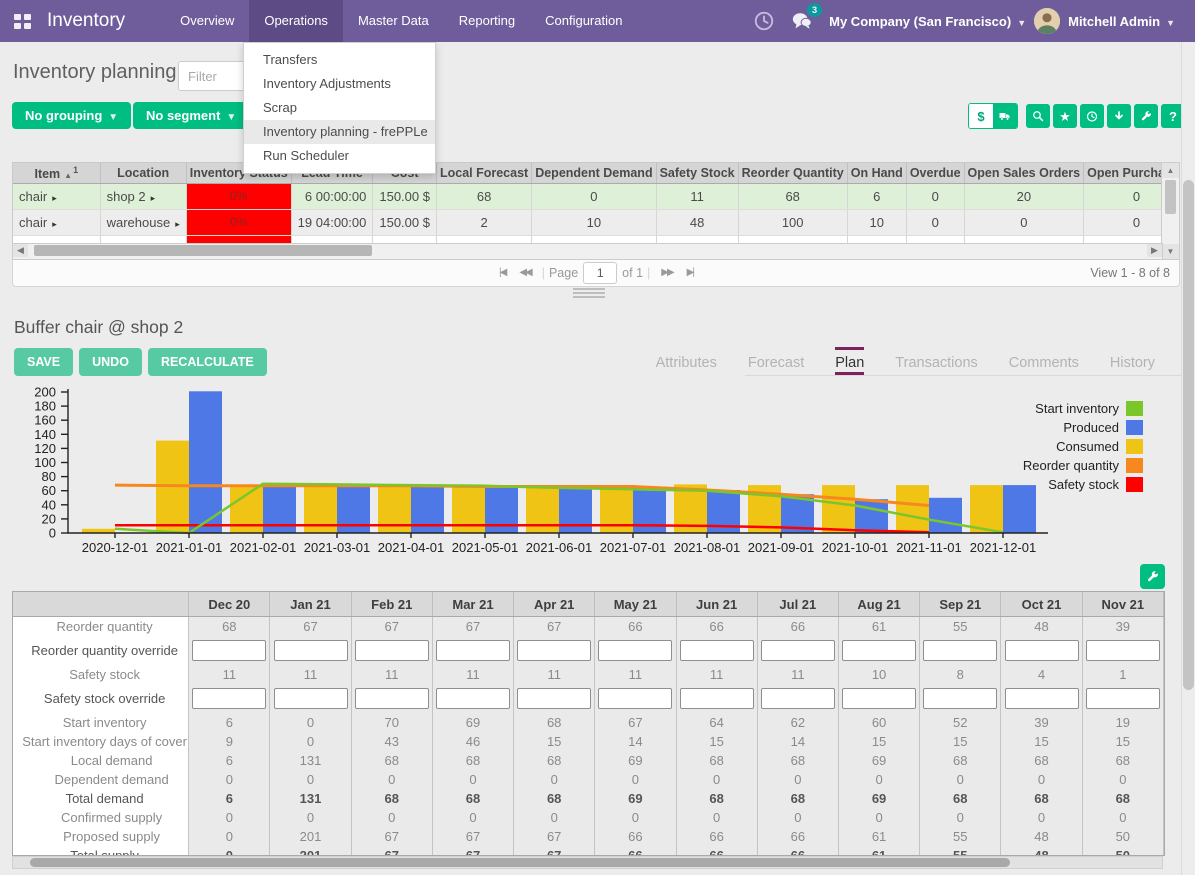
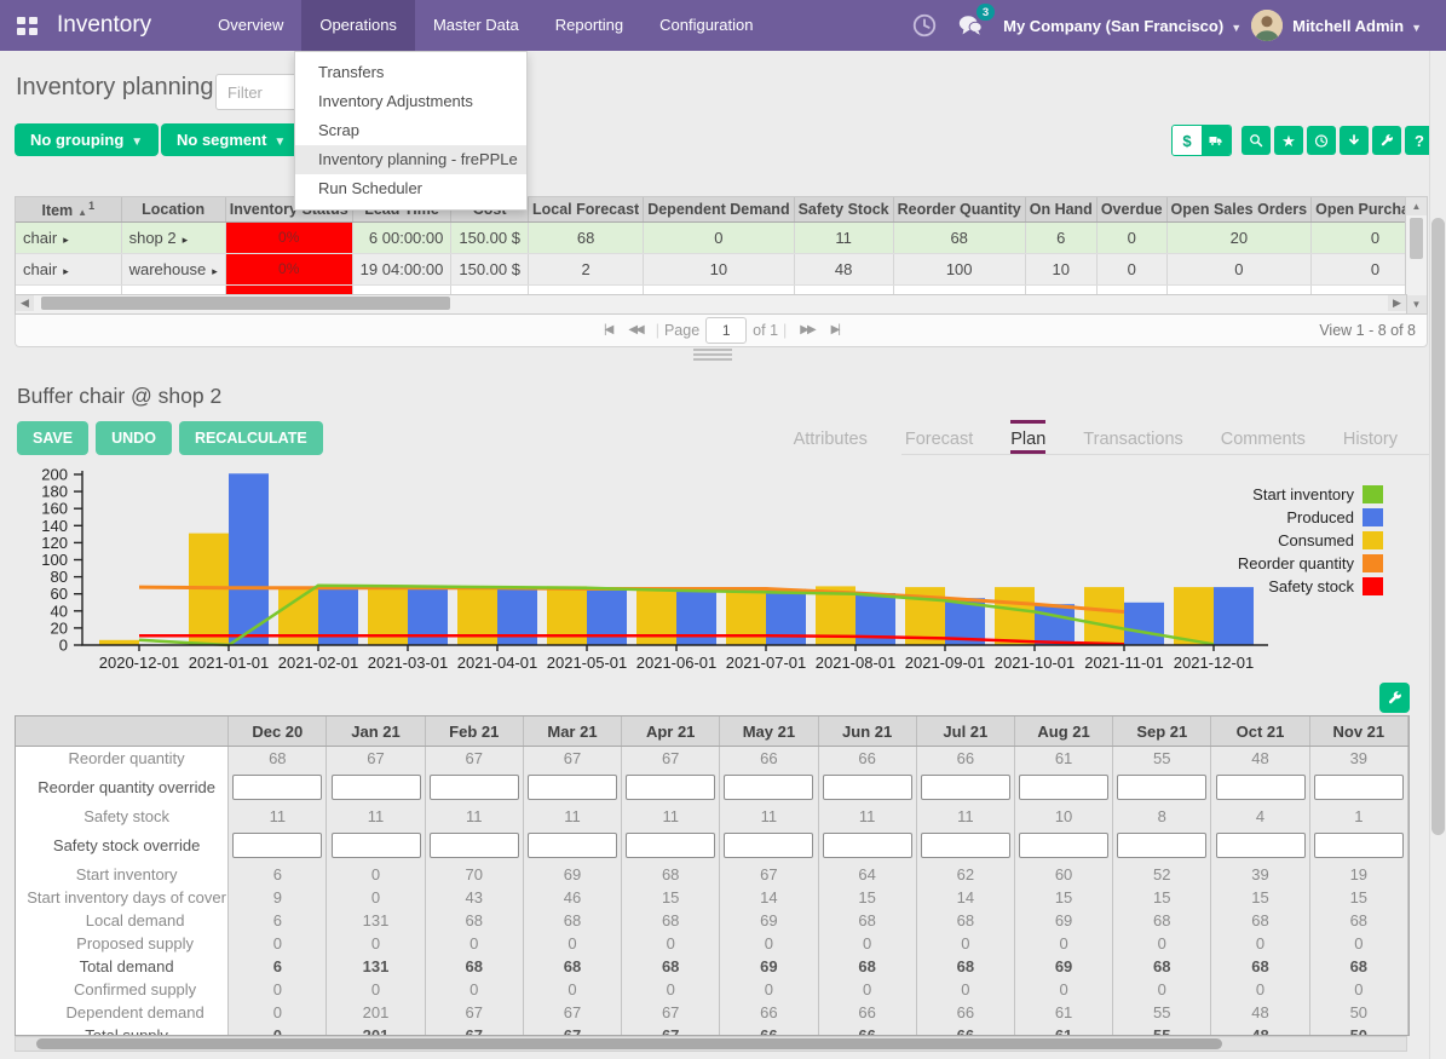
  Inventory
  Overview
  Operations
  Master Data
  Reporting
  Configuration
  3
  My Company (San Francisco) ▼
  Mitchell Admin ▼
  Transfers
  Inventory Adjustments
  Scrap
  Inventory planning - frePPLe
  Run Scheduler
  Inventory planning
  Filter
  No grouping ▼
  No segment ▼
  $
  ★
  ?
  Item ▲1	Location	Inventor			Local Forecast	Dependent Demand	Safety Stock	Reorder Quantity	On Hand	Overdue	Open Sales Orders	Open Purch
  chair ▸	shop 2 ▸	0%	6 00:00:00	150.00 $	68	0	11	68	6	0	20	0
  chair ▸	warehouse ▸	0%	19 04:00:00	150.00 $	2	10	48	100	10	0	0	0
  ▲
  ▼
  ◀
  ▶
  |◀
  ◀◀
  |
  Page
  1
  of 1
  |
  ▶▶
  ▶|
  View 1 - 8 of 8
  Buffer chair @ shop 2
  SAVE
  UNDO
  RECALCULATE
  Attributes
  Forecast
  Plan
  Transactions
  Comments
  History
  0
  20
  40
  60
  80
  100
  120
  140
  160
  180
  200
  2020-12-01
  2021-01-01
  2021-02-01
  2021-03-01
  2021-04-01
  2021-05-01
  2021-06-01
  2021-07-01
  2021-08-01
  2021-09-01
  2021-10-01
  2021-11-01
  2021-12-01
  Start inventory
  Produced
  Consumed
  Reorder quantity
  Safety stock
  	Dec 20	Jan 21	Feb 21	Mar 21	Apr 21	May 21	Jun 21	Jul 21	Aug 21	Sep 21	Oct 21	Nov 21
  Reorder quantity	68	67	67	67	67	66	66	66	61	55	48	39
  Reorder quantity override
  Safety stock	11	11	11	11	11	11	11	11	10	8	4	1
  Safety stock override
  Start inventory	6	0	70	69	68	67	64	62	60	52	39	19
  Start inventory days of cover	9	0	43	46	15	14	15	14	15	15	15	15
  Local demand	6	131	68	68	68	69	68	68	69	68	68	68
- Dependent demand	0	0	0	0	0	0	0	0	0	0	0	0
+ Proposed supply	0	0	0	0	0	0	0	0	0	0	0	0
  Total demand	6	131	68	68	68	69	68	68	69	68	68	68
  Confirmed supply	0	0	0	0	0	0	0	0	0	0	0	0
- Proposed supply	0	201	67	67	67	66	66	66	61	55	48	50
+ Dependent demand	0	201	67	67	67	66	66	66	61	55	48	50
